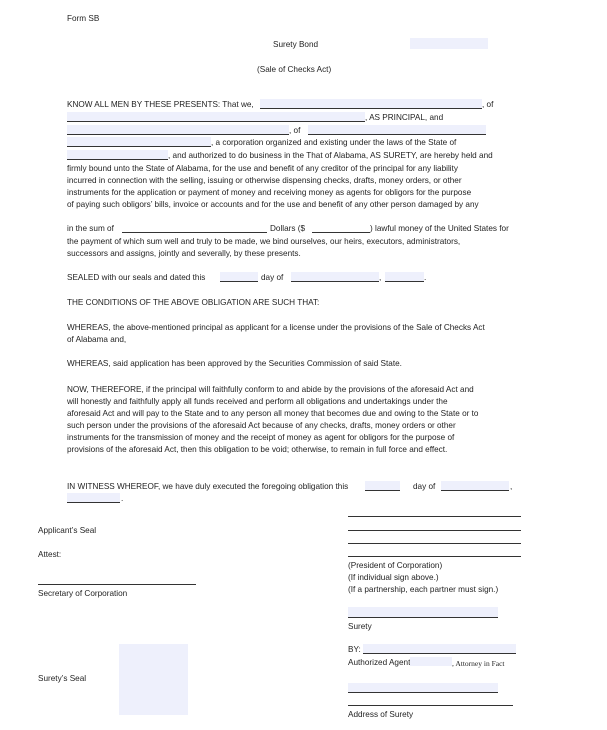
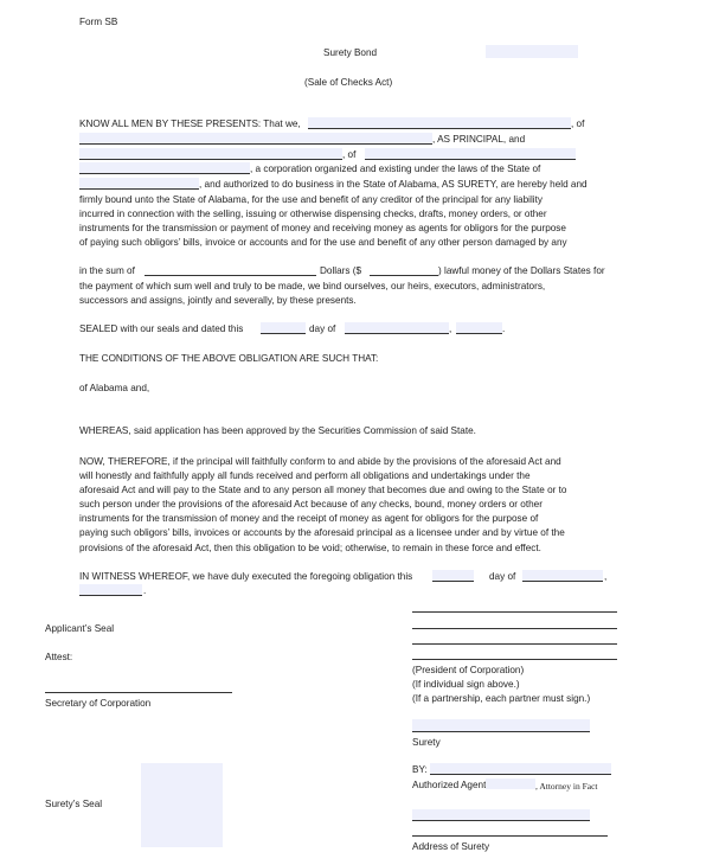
  Form SB
  Surety Bond
  (Sale of Checks Act)
  KNOW ALL MEN BY THESE PRESENTS: That we,
  , of
  , AS PRINCIPAL, and
  , of
  , a corporation organized and existing under the laws of the State of
- , and authorized to do business in the That of Alabama, AS SURETY, are hereby held and
+ , and authorized to do business in the State of Alabama, AS SURETY, are hereby held and
  firmly bound unto the State of Alabama, for the use and benefit of any creditor of the principal for any liability
  incurred in connection with the selling, issuing or otherwise dispensing checks, drafts, money orders, or other
- instruments for the application or payment of money and receiving money as agents for obligors for the purpose
+ instruments for the transmission or payment of money and receiving money as agents for obligors for the purpose
  of paying such obligors’ bills, invoice or accounts and for the use and benefit of any other person damaged by any
  in the sum of
  Dollars ($
- ) lawful money of the United States for
+ ) lawful money of the Dollars States for
  the payment of which sum well and truly to be made, we bind ourselves, our heirs, executors, administrators,
  successors and assigns, jointly and severally, by these presents.
  SEALED with our seals and dated this
  day of
  ,
  .
  THE CONDITIONS OF THE ABOVE OBLIGATION ARE SUCH THAT:
- WHEREAS, the above-mentioned principal as applicant for a license under the provisions of the Sale of Checks Act
  of Alabama and,
  WHEREAS, said application has been approved by the Securities Commission of said State.
  NOW, THEREFORE, if the principal will faithfully conform to and abide by the provisions of the aforesaid Act and
  will honestly and faithfully apply all funds received and perform all obligations and undertakings under the
  aforesaid Act and will pay to the State and to any person all money that becomes due and owing to the State or to
- such person under the provisions of the aforesaid Act because of any checks, drafts, money orders or other
+ such person under the provisions of the aforesaid Act because of any checks, bound, money orders or other
  instruments for the transmission of money and the receipt of money as agent for obligors for the purpose of
+ paying such obligors’ bills, invoices or accounts by the aforesaid principal as a licensee under and by virtue of the
- provisions of the aforesaid Act, then this obligation to be void; otherwise, to remain in full force and effect.
+ provisions of the aforesaid Act, then this obligation to be void; otherwise, to remain in these force and effect.
  IN WITNESS WHEREOF, we have duly executed the foregoing obligation this
  day of
  ,
  .
  Applicant’s Seal
  Attest:
  Secretary of Corporation
  (President of Corporation)
  (If individual sign above.)
  (If a partnership, each partner must sign.)
  Surety
  BY:
  Authorized Agen
  , Attorney in Fact
  Address of Surety
  Surety’s Seal
